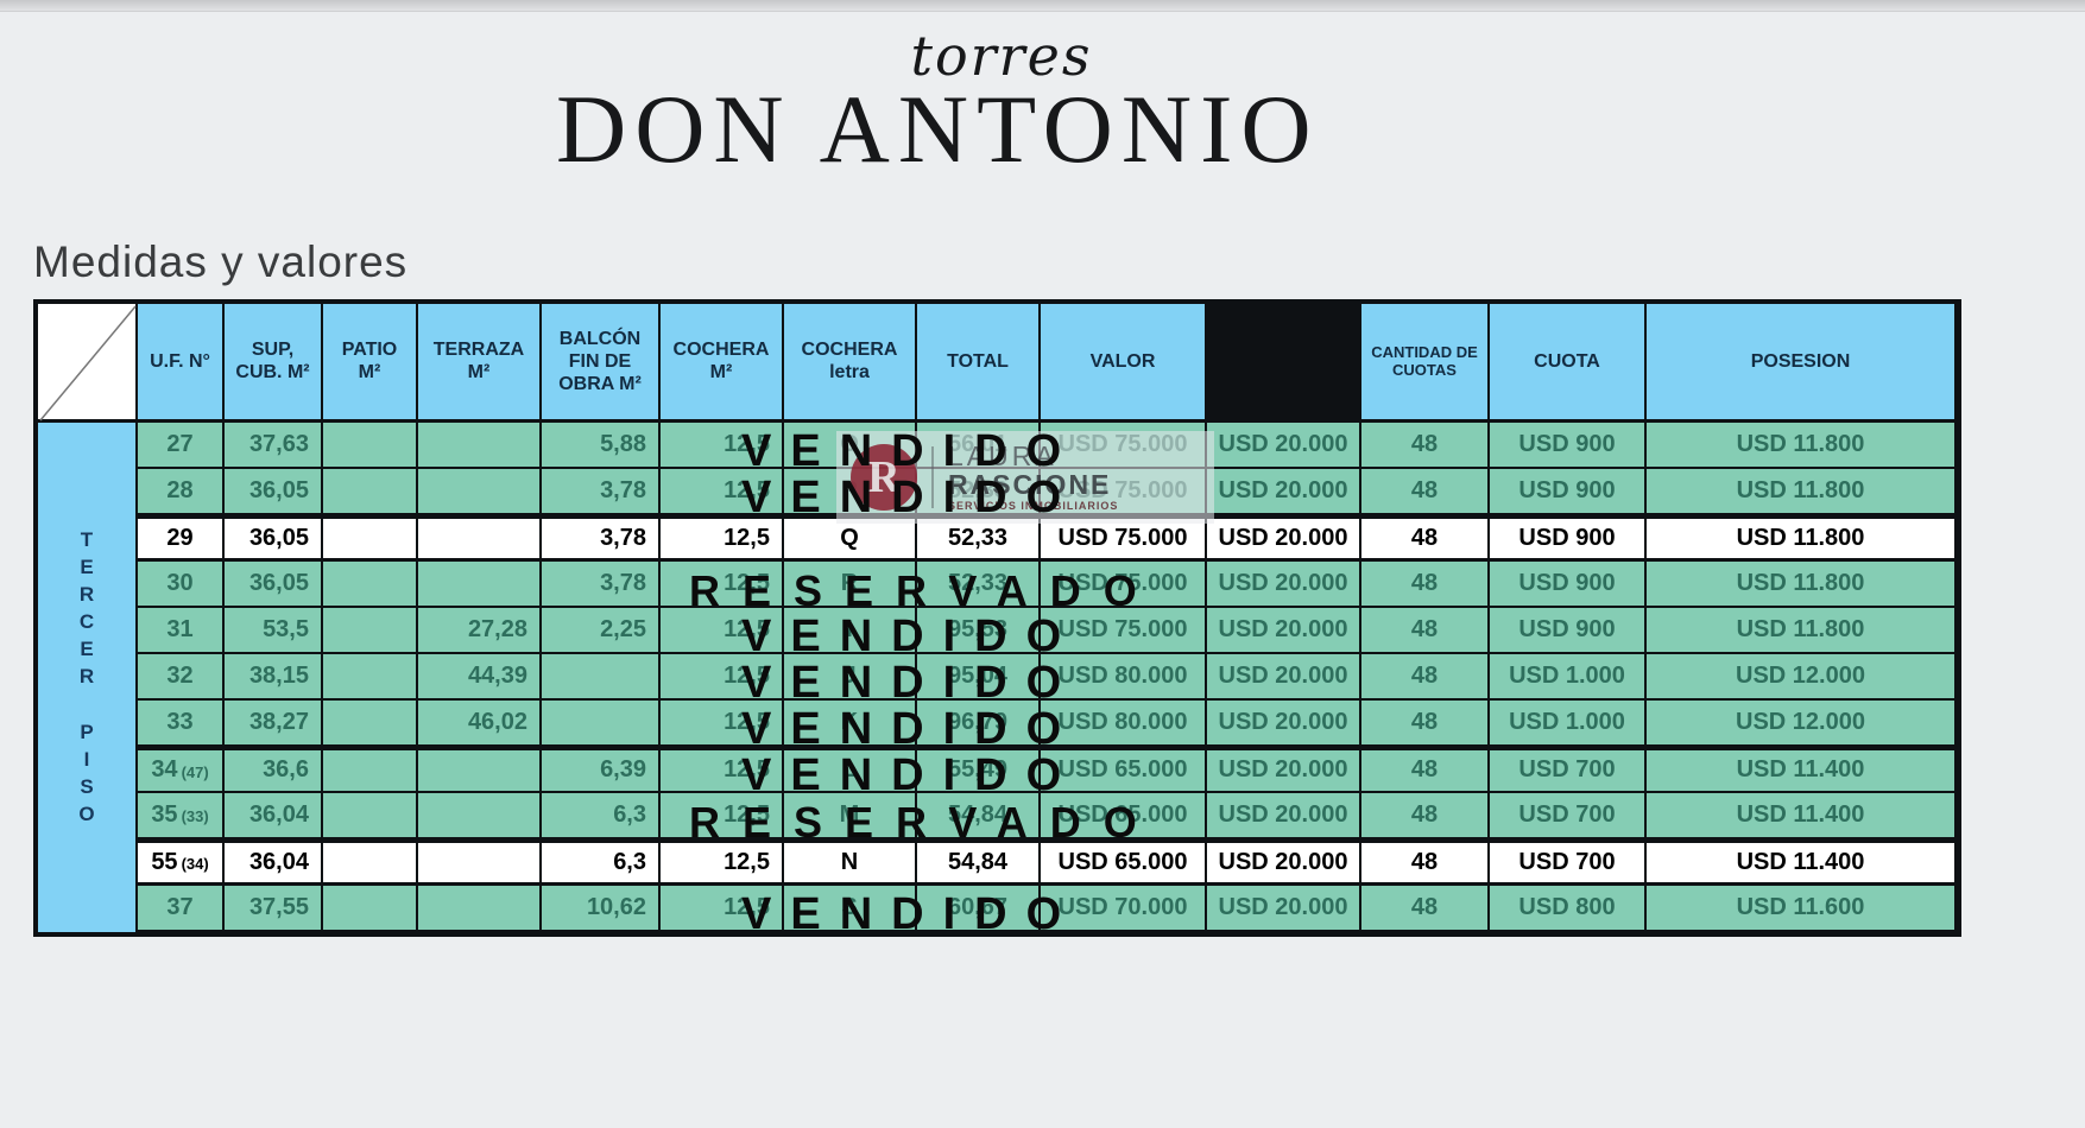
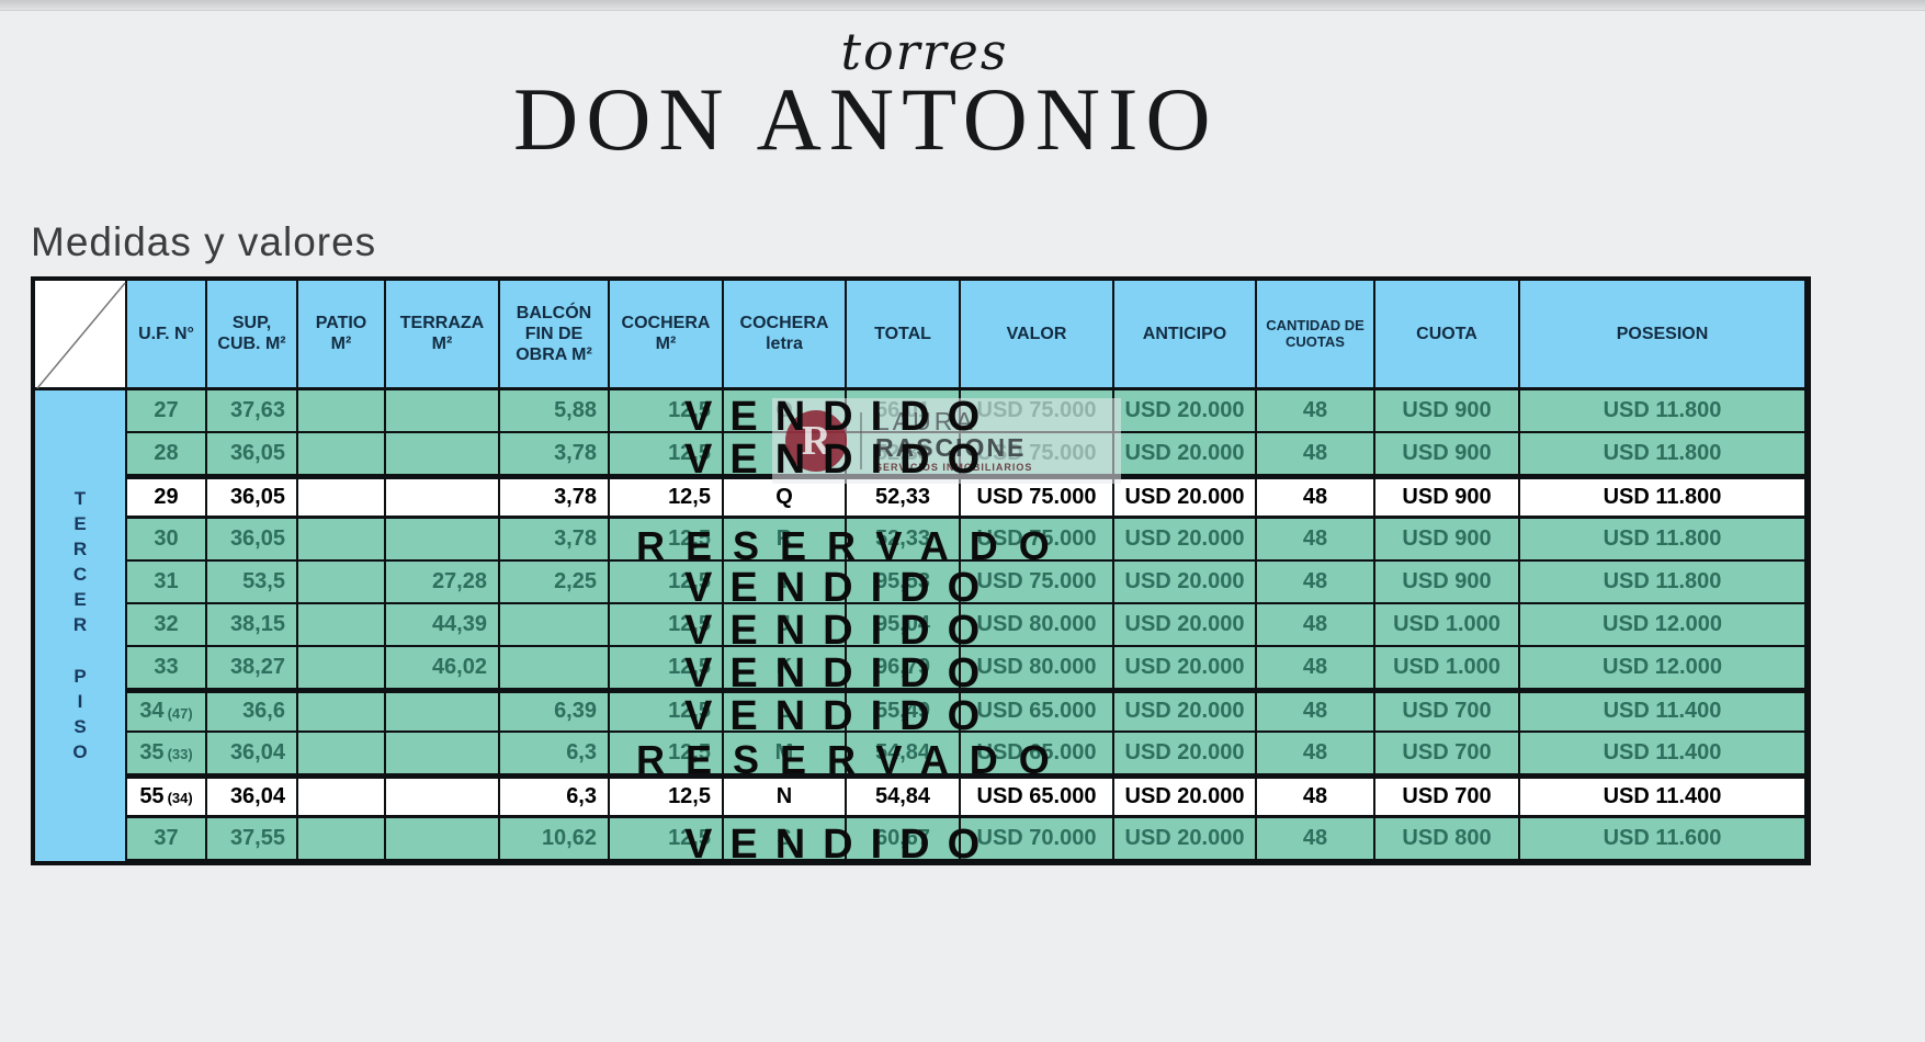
  torres
  DON ANTONIO
  Medidas y valores
  U.F. N°
  SUP,
  CUB. M²
  PATIO
  M²
  TERRAZA
  M²
  BALCÓN
  FIN DE
  OBRA M²
  COCHERA
  M²
  COCHERA
  letra
  TOTAL
  VALOR
+ ANTICIPO
  CANTIDAD DE
  CUOTAS
  CUOTA
  POSESION
  T
  E
  R
  C
  E
  R
  P
  I
  S
  O
  27
  37,63
  5,88
  12,5
  O
  56,01
  USD 75.000
  USD 20.000
  48
  USD 900
  USD 11.800
  28
  36,05
  3,78
  12,5
  P
  52,33
  USD 75.000
  USD 20.000
  48
  USD 900
  USD 11.800
  29
  36,05
  3,78
  12,5
  Q
  52,33
  USD 75.000
  USD 20.000
  48
  USD 900
  USD 11.800
  30
  36,05
  3,78
  12,5
  R
  52,33
  USD 75.000
  USD 20.000
  48
  USD 900
  USD 11.800
  31
  53,5
  27,28
  2,25
  12,5
  I
  95,53
  USD 75.000
  USD 20.000
  48
  USD 900
  USD 11.800
  32
  38,15
  44,39
  12,5
  J
  95,04
  USD 80.000
  USD 20.000
  48
  USD 1.000
  USD 12.000
  33
  38,27
  46,02
  12,5
  K
  96,79
  USD 80.000
  USD 20.000
  48
  USD 1.000
  USD 12.000
  34
  (47)
  36,6
  6,39
  12,5
  L
  55,49
  USD 65.000
  USD 20.000
  48
  USD 700
  USD 11.400
  35
  (33)
  36,04
  6,3
  12,5
  M
  54,84
  USD 65.000
  USD 20.000
  48
  USD 700
  USD 11.400
  55
  (34)
  36,04
  6,3
  12,5
  N
  54,84
  USD 65.000
  USD 20.000
  48
  USD 700
  USD 11.400
  37
  37,55
  10,62
  12,5
  S
  60,67
  USD 70.000
  USD 20.000
  48
  USD 800
  USD 11.600
  R
  LAURA
  RASCIONE
  SERVICIOS INMOBILIARIOS
  VENDIDO
  VENDIDO
  RESERVADO
  VENDIDO
  VENDIDO
  VENDIDO
  VENDIDO
  RESERVADO
  VENDIDO
